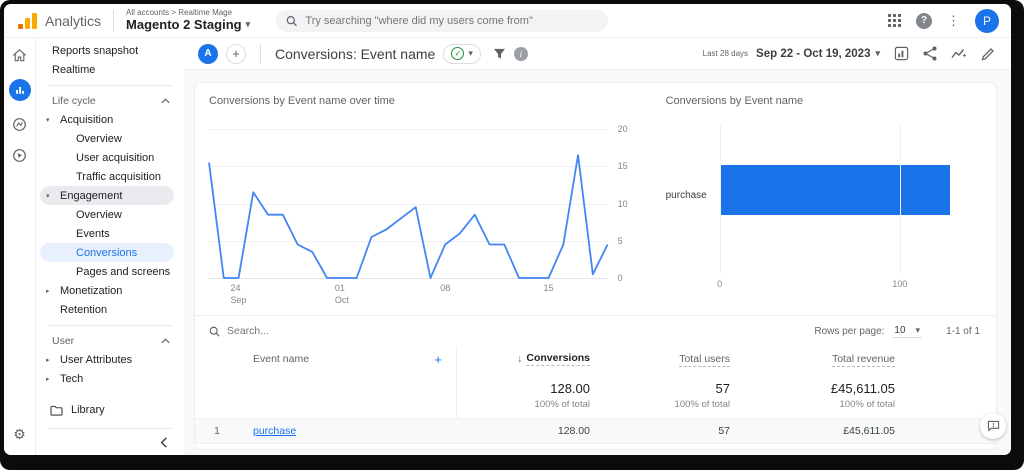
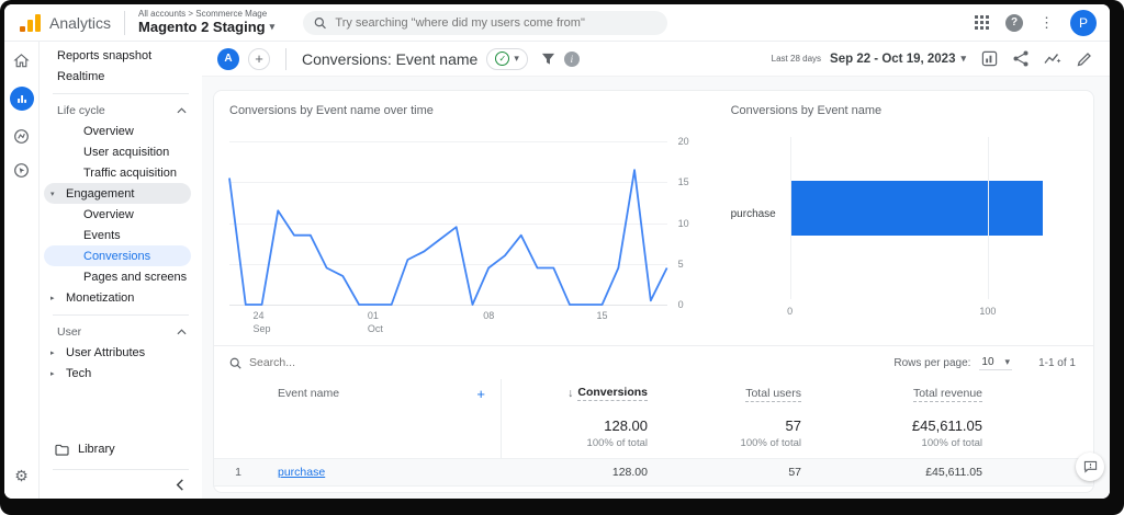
  Analytics
- All accounts > Realtime Mage
+ All accounts > Scommerce Mage
  Magento 2 Staging
  ▾
  Try searching "where did my users come from"
  ?
  ⋮
  P
  ⚙
  Reports snapshot
  Realtime
  Life cycle
- Acquisition
  Overview
  User acquisition
  Traffic acquisition
  Engagement
  Overview
  Events
  Conversions
  Pages and screens
  Monetization
- Retention
  User
  User Attributes
  Tech
  Library
  A
  +
  Conversions: Event name
  ✓
  ▾
  i
  Last 28 days
  Sep 22 - Oct 19, 2023
  ▾
  Conversions by Event name over time
  0
  5
  10
  15
  20
  24
  Sep
  01
  Oct
  08
  15
  Conversions by Event name
  purchase
  0
  100
  Search...
  Rows per page:
  10
  ▾
  1-1 of 1
  Event name
  +
  ↓
  Conversions
  Total users
  Total revenue
  128.00
  100% of total
  57
  100% of total
  £45,611.05
  100% of total
  1
  purchase
  128.00
  57
  £45,611.05
